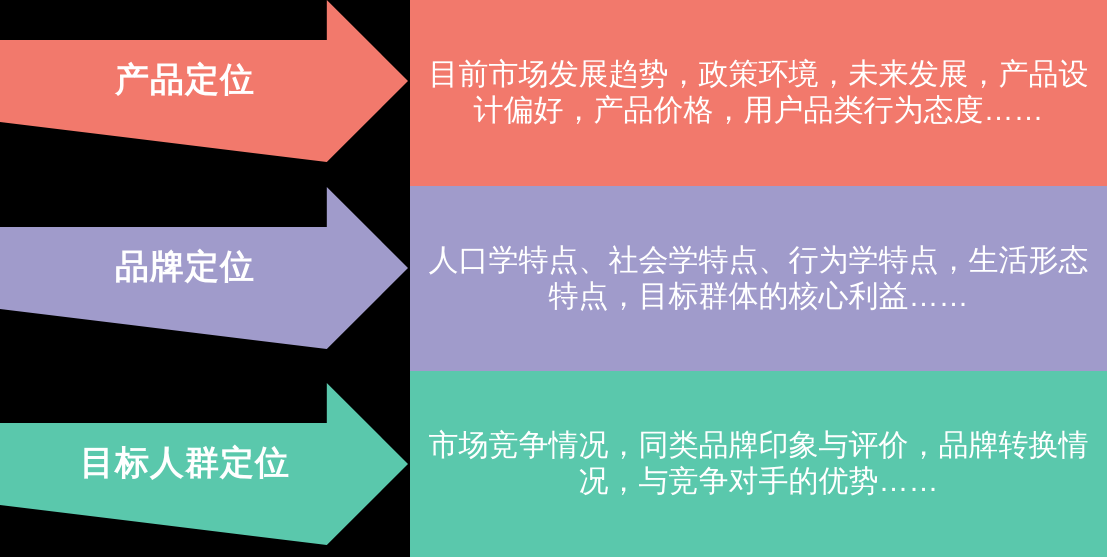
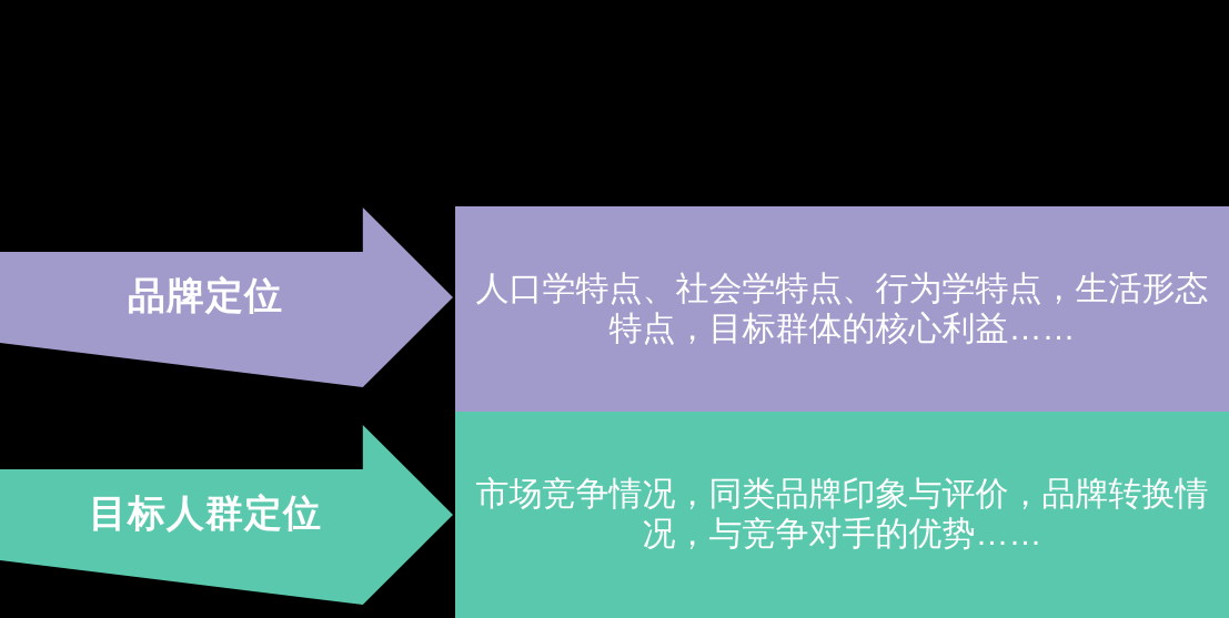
- 产品定位
- 目前市场发展趋势，政策环境，未来发展，产品设
- 计偏好，产品价格，用户品类行为态度……
  品牌定位
  人口学特点、社会学特点、行为学特点，生活形态
  特点，目标群体的核心利益……
  目标人群定位
  市场竞争情况，同类品牌印象与评价，品牌转换情
  况，与竞争对手的优势……
